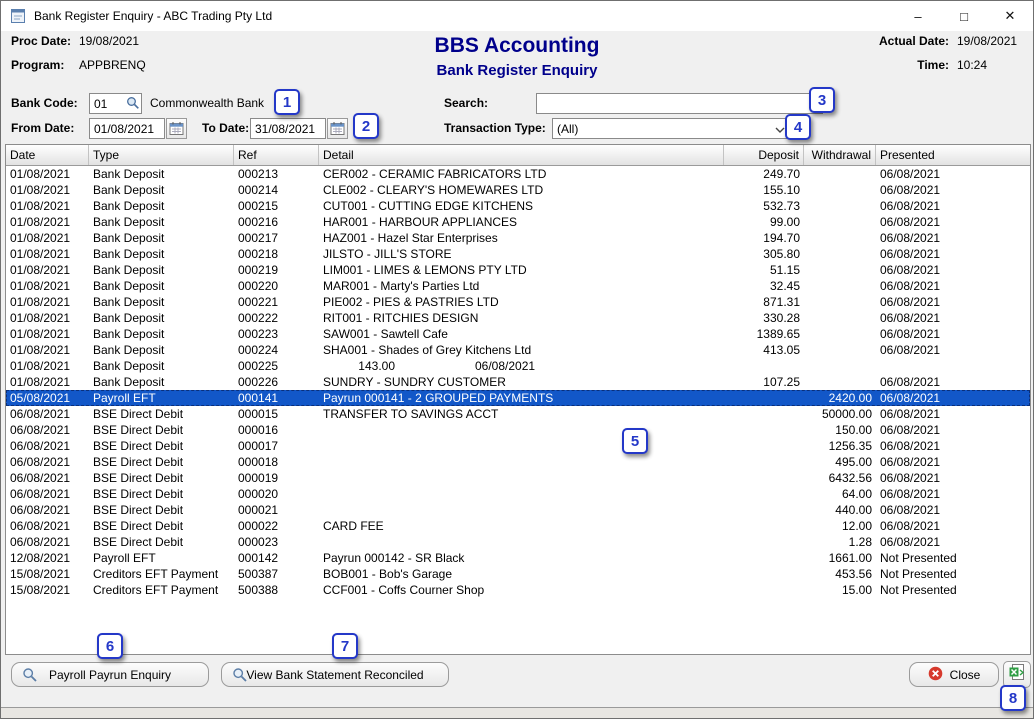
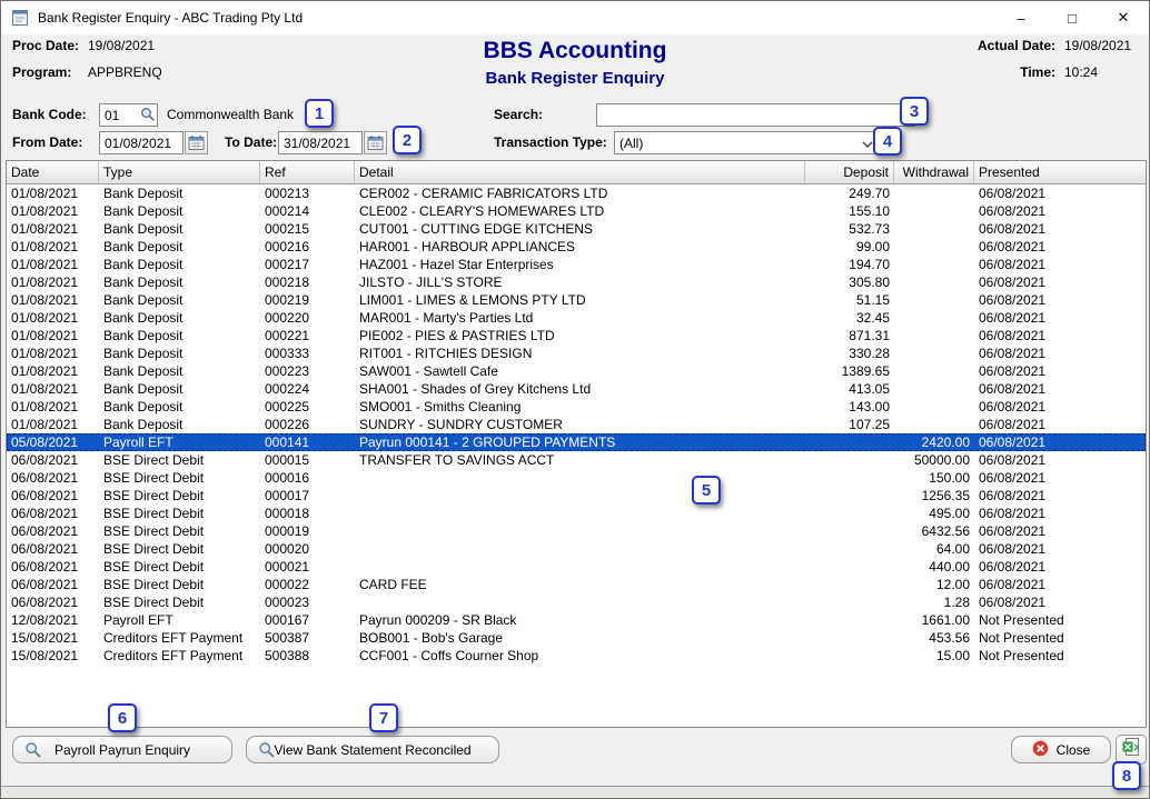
  Bank Register Enquiry - ABC Trading Pty Ltd
  –
  □
  ✕
  Proc Date: 19/08/2021
  Program: APPBRENQ
  BBS Accounting
  Bank Register Enquiry
  Actual Date:
  19/08/2021
  Time:
  10:24
  Bank Code:
  01
  Commonwealth Bank
  Search:
  From Date:
  01/08/2021
  To Date:
  31/08/2021
  Transaction Type:
  (All)
  Date
  Type
  Ref
  Detail
  Deposit
  Withdrawal
  Presented
  01/08/2021
  Bank Deposit
  000213
  CER002 - CERAMIC FABRICATORS LTD
  249.70
  06/08/2021
  01/08/2021
  Bank Deposit
  000214
  CLE002 - CLEARY'S HOMEWARES LTD
  155.10
  06/08/2021
  01/08/2021
  Bank Deposit
  000215
  CUT001 - CUTTING EDGE KITCHENS
  532.73
  06/08/2021
  01/08/2021
  Bank Deposit
  000216
  HAR001 - HARBOUR APPLIANCES
  99.00
  06/08/2021
  01/08/2021
  Bank Deposit
  000217
  HAZ001 - Hazel Star Enterprises
  194.70
  06/08/2021
  01/08/2021
  Bank Deposit
  000218
  JILSTO - JILL'S STORE
  305.80
  06/08/2021
  01/08/2021
  Bank Deposit
  000219
  LIM001 - LIMES & LEMONS PTY LTD
  51.15
  06/08/2021
  01/08/2021
  Bank Deposit
  000220
  MAR001 - Marty's Parties Ltd
  32.45
  06/08/2021
  01/08/2021
  Bank Deposit
  000221
  PIE002 - PIES & PASTRIES LTD
  871.31
  06/08/2021
  01/08/2021
  Bank Deposit
- 000222
+ 000333
  RIT001 - RITCHIES DESIGN
  330.28
  06/08/2021
  01/08/2021
  Bank Deposit
  000223
  SAW001 - Sawtell Cafe
  1389.65
  06/08/2021
  01/08/2021
  Bank Deposit
  000224
  SHA001 - Shades of Grey Kitchens Ltd
  413.05
  06/08/2021
  01/08/2021
  Bank Deposit
  000225
+ SMO001 - Smiths Cleaning
  143.00
  06/08/2021
  01/08/2021
  Bank Deposit
  000226
  SUNDRY - SUNDRY CUSTOMER
  107.25
  06/08/2021
  05/08/2021
  Payroll EFT
  000141
  Payrun 000141 - 2 GROUPED PAYMENTS
  2420.00
  06/08/2021
  06/08/2021
  BSE Direct Debit
  000015
  TRANSFER TO SAVINGS ACCT
  50000.00
  06/08/2021
  06/08/2021
  BSE Direct Debit
  000016
  150.00
  06/08/2021
  06/08/2021
  BSE Direct Debit
  000017
  1256.35
  06/08/2021
  06/08/2021
  BSE Direct Debit
  000018
  495.00
  06/08/2021
  06/08/2021
  BSE Direct Debit
  000019
  6432.56
  06/08/2021
  06/08/2021
  BSE Direct Debit
  000020
  64.00
  06/08/2021
  06/08/2021
  BSE Direct Debit
  000021
  440.00
  06/08/2021
  06/08/2021
  BSE Direct Debit
  000022
  CARD FEE
  12.00
  06/08/2021
  06/08/2021
  BSE Direct Debit
  000023
  1.28
  06/08/2021
  12/08/2021
  Payroll EFT
- 000142
+ 000167
- Payrun 000142 - SR Black
+ Payrun 000209 - SR Black
  1661.00
  Not Presented
  15/08/2021
  Creditors EFT Payment
  500387
  BOB001 - Bob's Garage
  453.56
  Not Presented
  15/08/2021
  Creditors EFT Payment
  500388
  CCF001 - Coffs Courner Shop
  15.00
  Not Presented
  Payroll Payrun Enquiry
  View Bank Statement Reconciled
  Close
  1
  2
  3
  4
  5
  6
  7
  8
